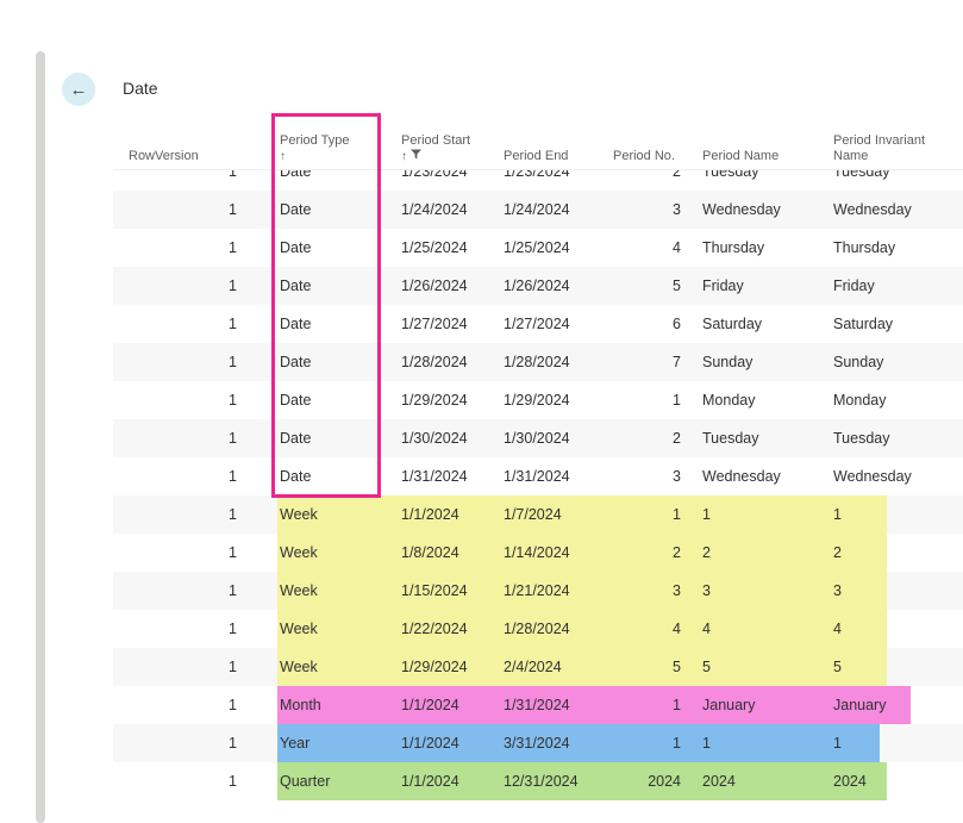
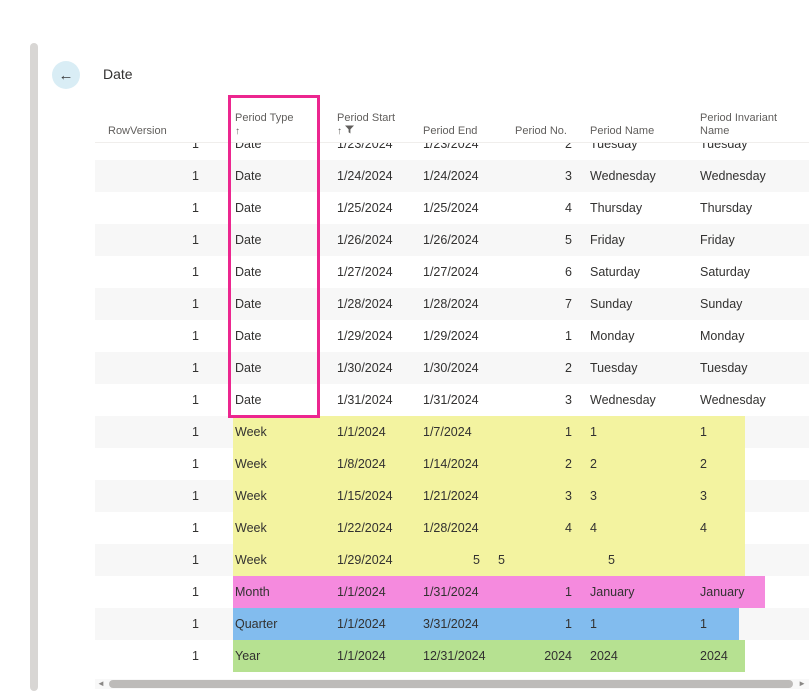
  ←
  Date
  RowVersion
  Period Type
  ↑
  Period Start
  ↑
  Period End
  Period No.
  Period Name
  Period Invariant Name
  1
  Date
  1/23/2024
  1/23/2024
  2
  Tuesday
  Tuesday
  1
  Date
  1/24/2024
  1/24/2024
  3
  Wednesday
  Wednesday
  1
  Date
  1/25/2024
  1/25/2024
  4
  Thursday
  Thursday
  1
  Date
  1/26/2024
  1/26/2024
  5
  Friday
  Friday
  1
  Date
  1/27/2024
  1/27/2024
  6
  Saturday
  Saturday
  1
  Date
  1/28/2024
  1/28/2024
  7
  Sunday
  Sunday
  1
  Date
  1/29/2024
  1/29/2024
  1
  Monday
  Monday
  1
  Date
  1/30/2024
  1/30/2024
  2
  Tuesday
  Tuesday
  1
  Date
  1/31/2024
  1/31/2024
  3
  Wednesday
  Wednesday
  1
  Week
  1/1/2024
  1/7/2024
  1
  1
  1
  1
  Week
  1/8/2024
  1/14/2024
  2
  2
  2
  1
  Week
  1/15/2024
  1/21/2024
  3
  3
  3
  1
  Week
  1/22/2024
  1/28/2024
  4
  4
  4
  1
  Week
  1/29/2024
- 2/4/2024
  5
  5
  5
  1
  Month
  1/1/2024
  1/31/2024
  1
  January
  January
  1
- Year
+ Quarter
  1/1/2024
  3/31/2024
  1
  1
  1
  1
- Quarter
+ Year
  1/1/2024
  12/31/2024
  2024
  2024
  2024
+ ◄
+ ►
